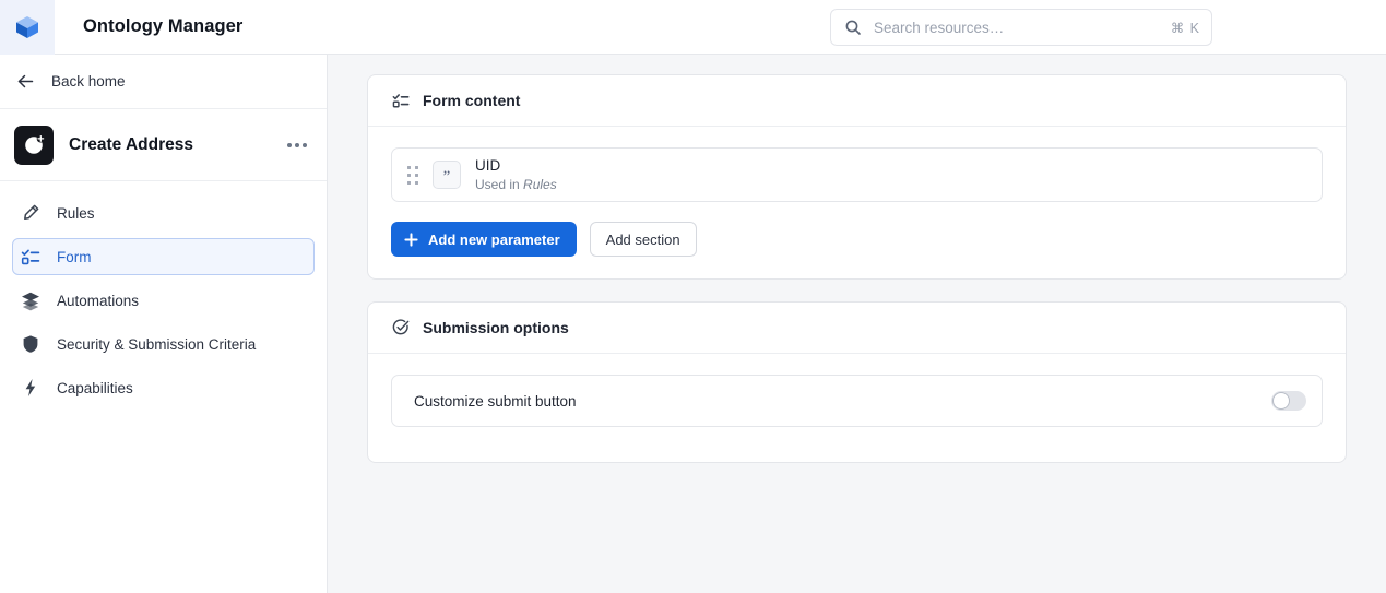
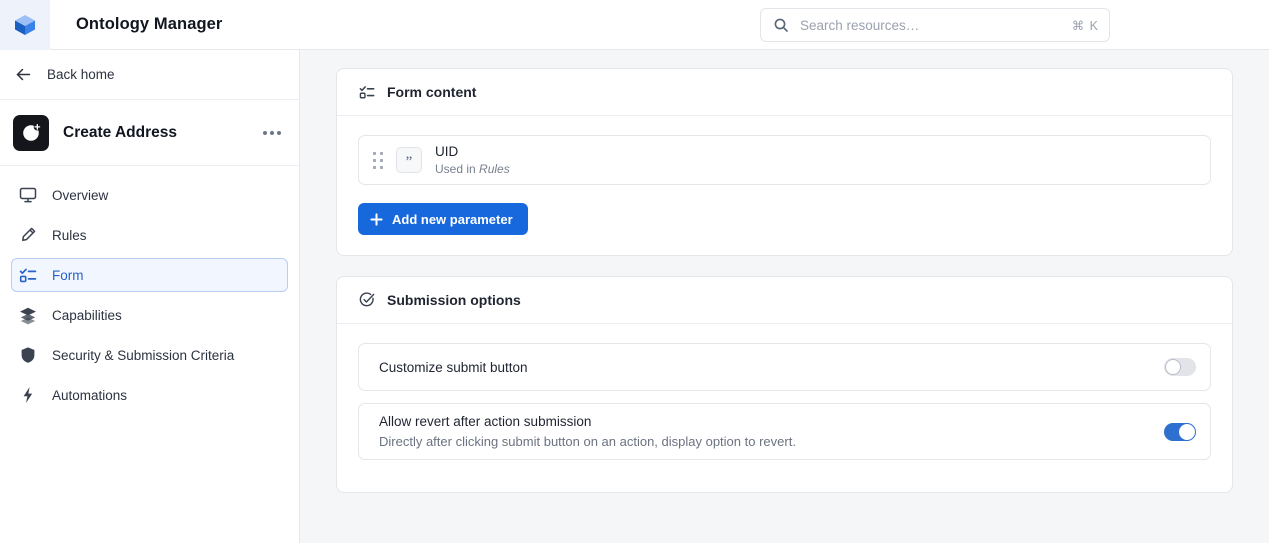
  Ontology Manager
  Search resources…
  ⌘ K
  Back home
  Create Address
+ Overview
  Rules
  Form
- Automations
+ Capabilities
  Security & Submission Criteria
- Capabilities
+ Automations
  Form content
  ”
  UID
  Used in Rules
  Add new parameter
- Add section
  Submission options
  Customize submit button
+ Allow revert after action submission
+ Directly after clicking submit button on an action, display option to revert.
